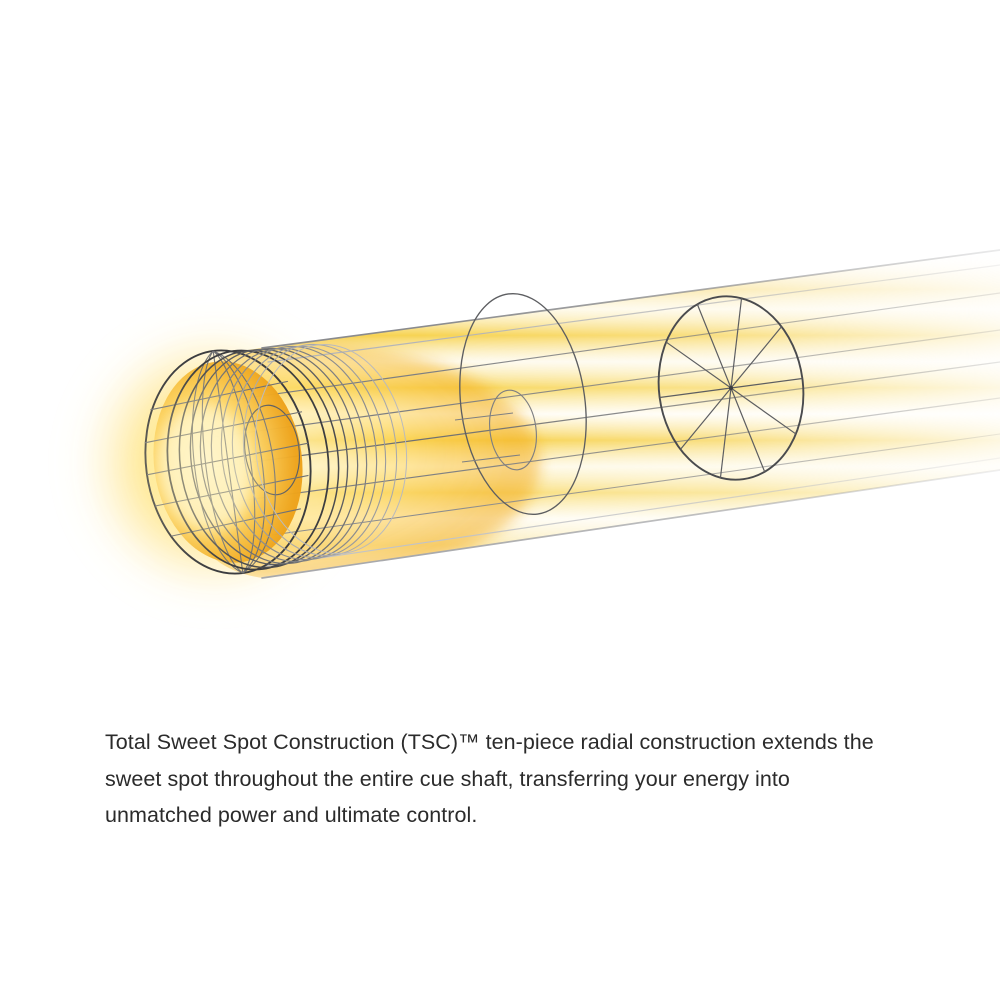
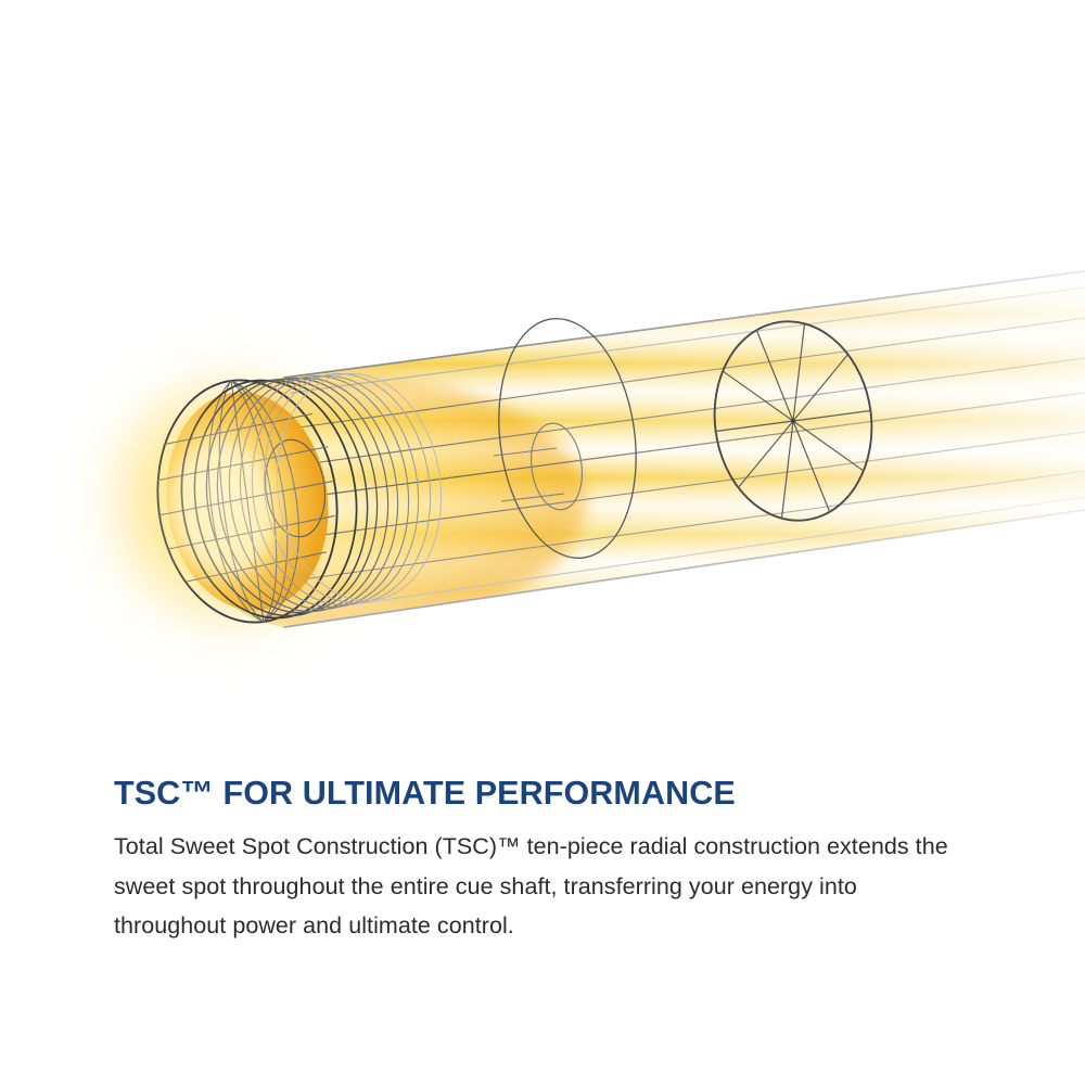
+ TSC™ FOR ULTIMATE PERFORMANCE
- Total Sweet Spot Construction (TSC)™ ten-piece radial construction extends the sweet spot throughout the entire cue shaft, transferring your energy into unmatched power and ultimate control.
+ Total Sweet Spot Construction (TSC)™ ten-piece radial construction extends the sweet spot throughout the entire cue shaft, transferring your energy into throughout power and ultimate control.
